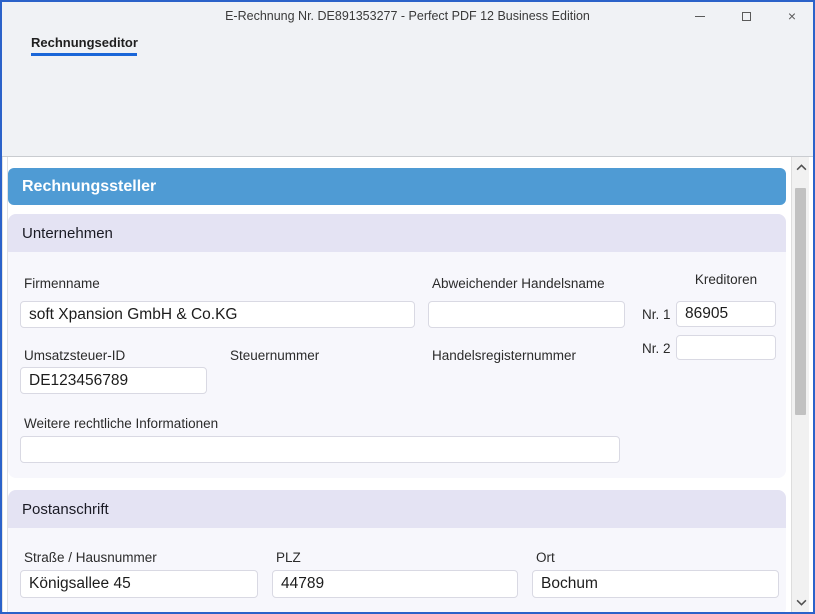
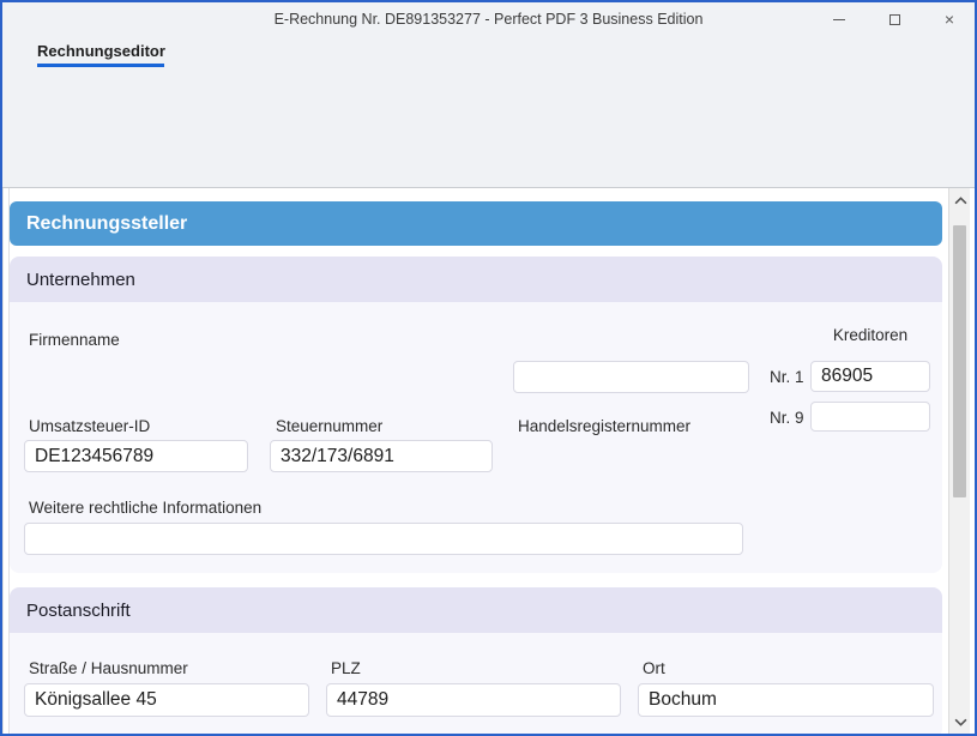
- E-Rechnung Nr. DE891353277 - Perfect PDF 12 Business Edition
+ E-Rechnung Nr. DE891353277 - Perfect PDF 3 Business Edition
  ×
  Rechnungseditor
  Rechnungssteller
  Unternehmen
  Firmenname
- soft Xpansion GmbH & Co.KG
- Abweichender Handelsname
  Kreditoren
  Nr. 1
  86905
- Nr. 2
+ Nr. 9
  Umsatzsteuer-ID
  DE123456789
  Steuernummer
+ 332/173/6891
  Handelsregisternummer
  Weitere rechtliche Informationen
  Postanschrift
  Straße / Hausnummer
  Königsallee 45
  PLZ
  44789
  Ort
  Bochum
